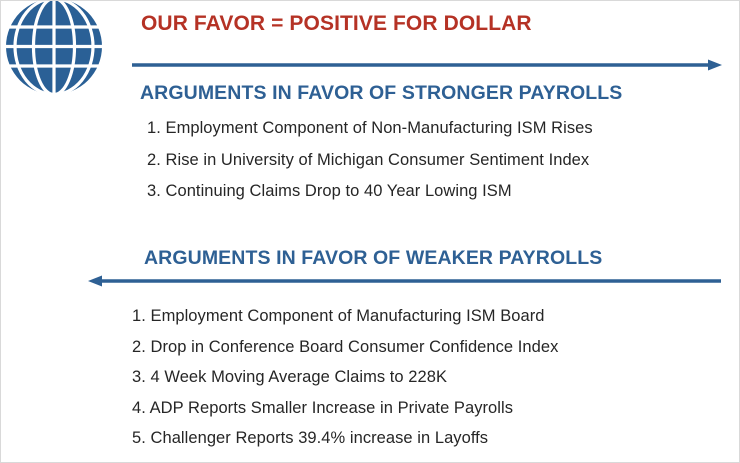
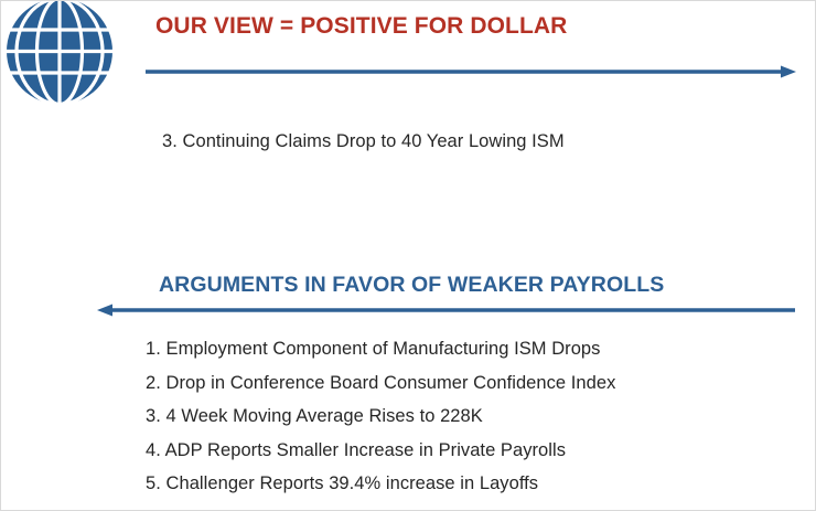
- OUR FAVOR = POSITIVE FOR DOLLAR
+ OUR VIEW = POSITIVE FOR DOLLAR
- ARGUMENTS IN FAVOR OF STRONGER PAYROLLS
- 1. Employment Component of Non-Manufacturing ISM Rises
- 2. Rise in University of Michigan Consumer Sentiment Index
  3. Continuing Claims Drop to 40 Year Lowing ISM
  ARGUMENTS IN FAVOR OF WEAKER PAYROLLS
- 1. Employment Component of Manufacturing ISM Board
+ 1. Employment Component of Manufacturing ISM Drops
  2. Drop in Conference Board Consumer Confidence Index
- 3. 4 Week Moving Average Claims to 228K
+ 3. 4 Week Moving Average Rises to 228K
  4. ADP Reports Smaller Increase in Private Payrolls
  5. Challenger Reports 39.4% increase in Layoffs
